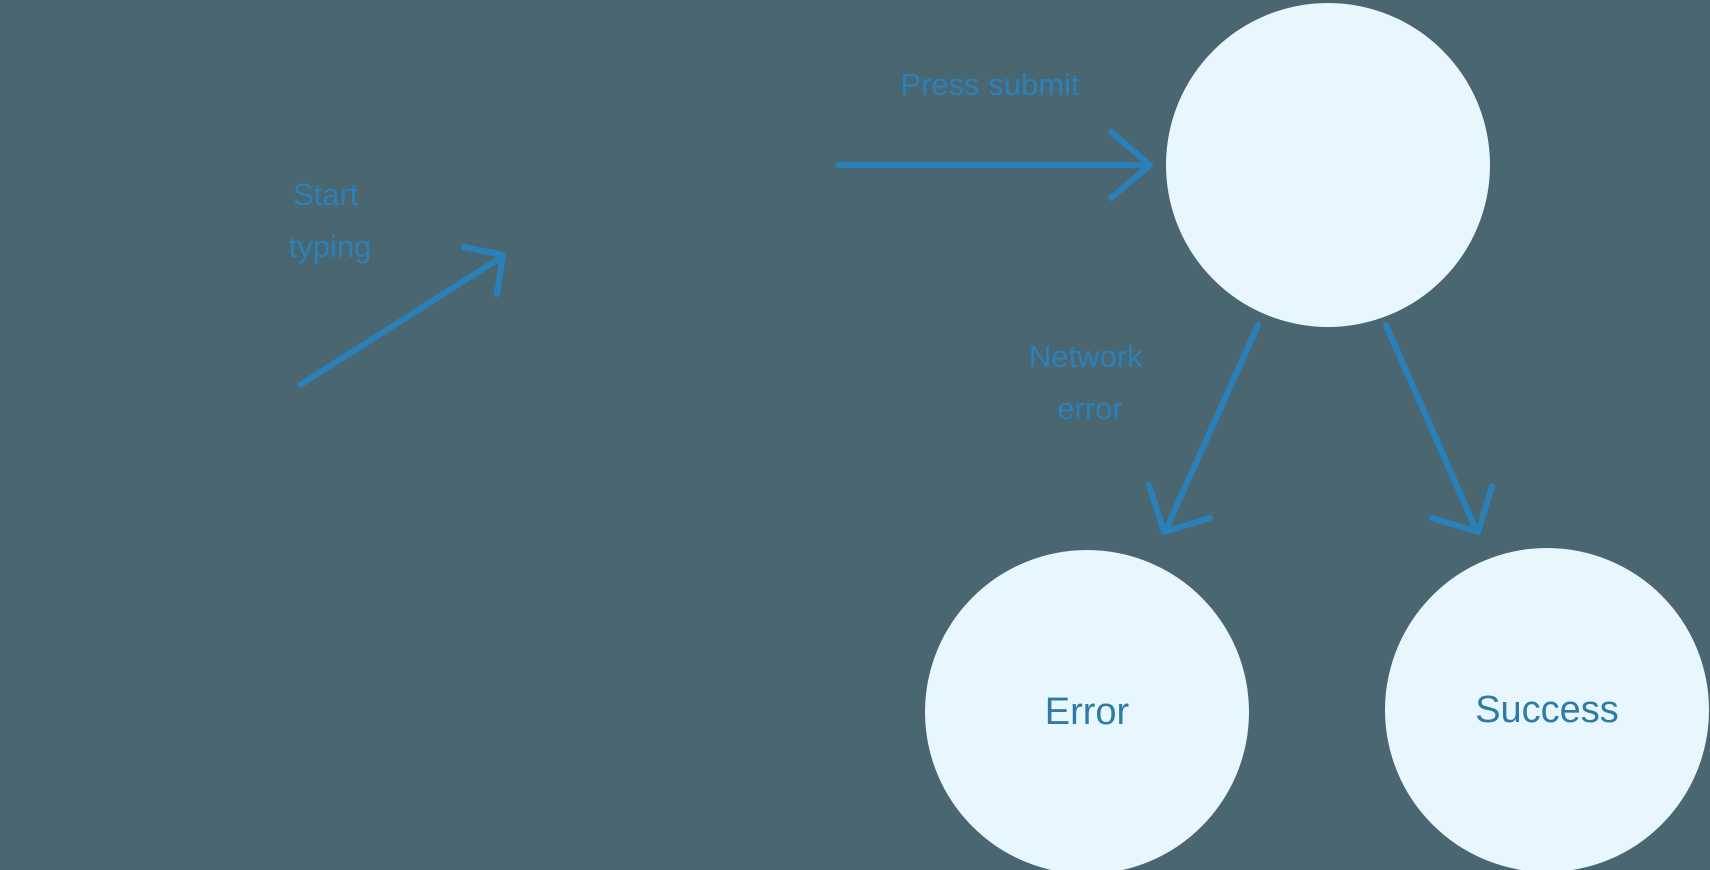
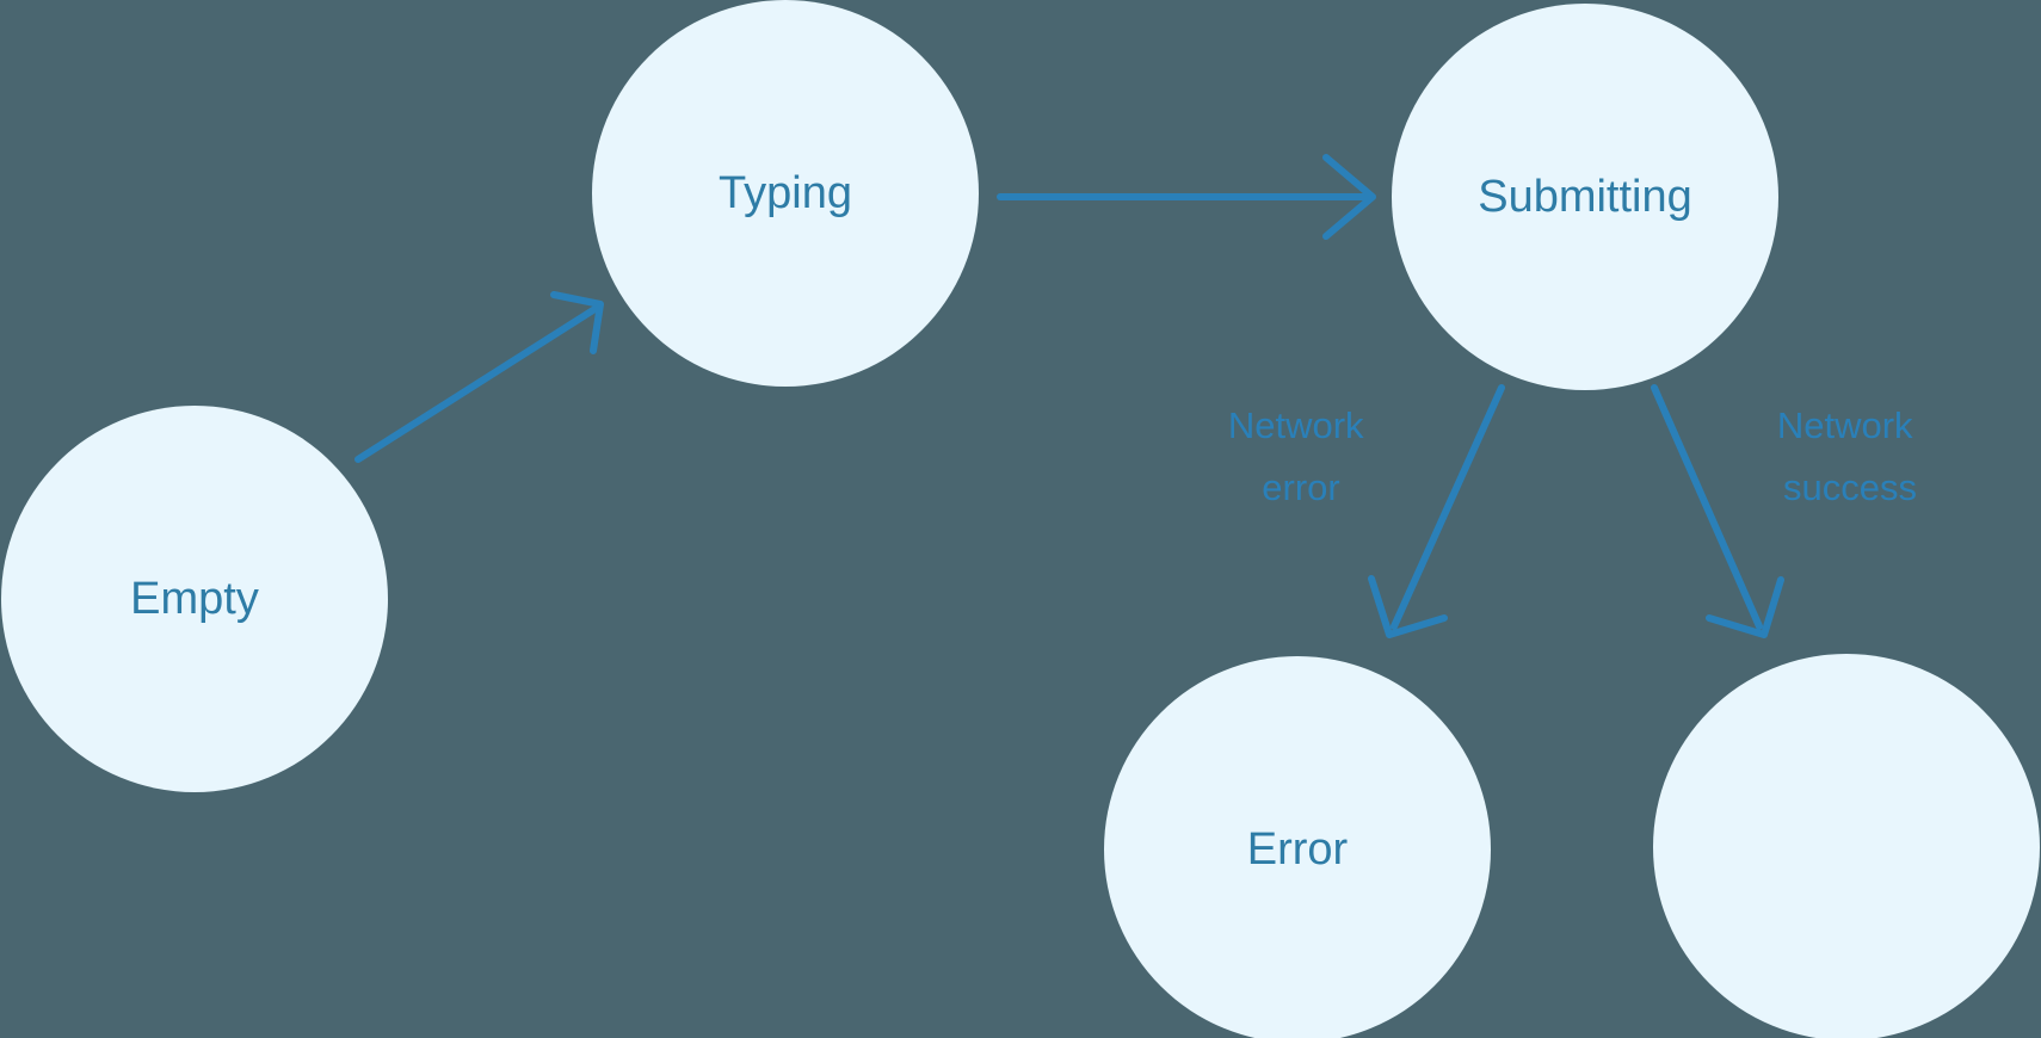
- Start typing
- Press submit
  Network error
+ Network success
+ Empty
+ Typing
+ Submitting
  Error
- Success
